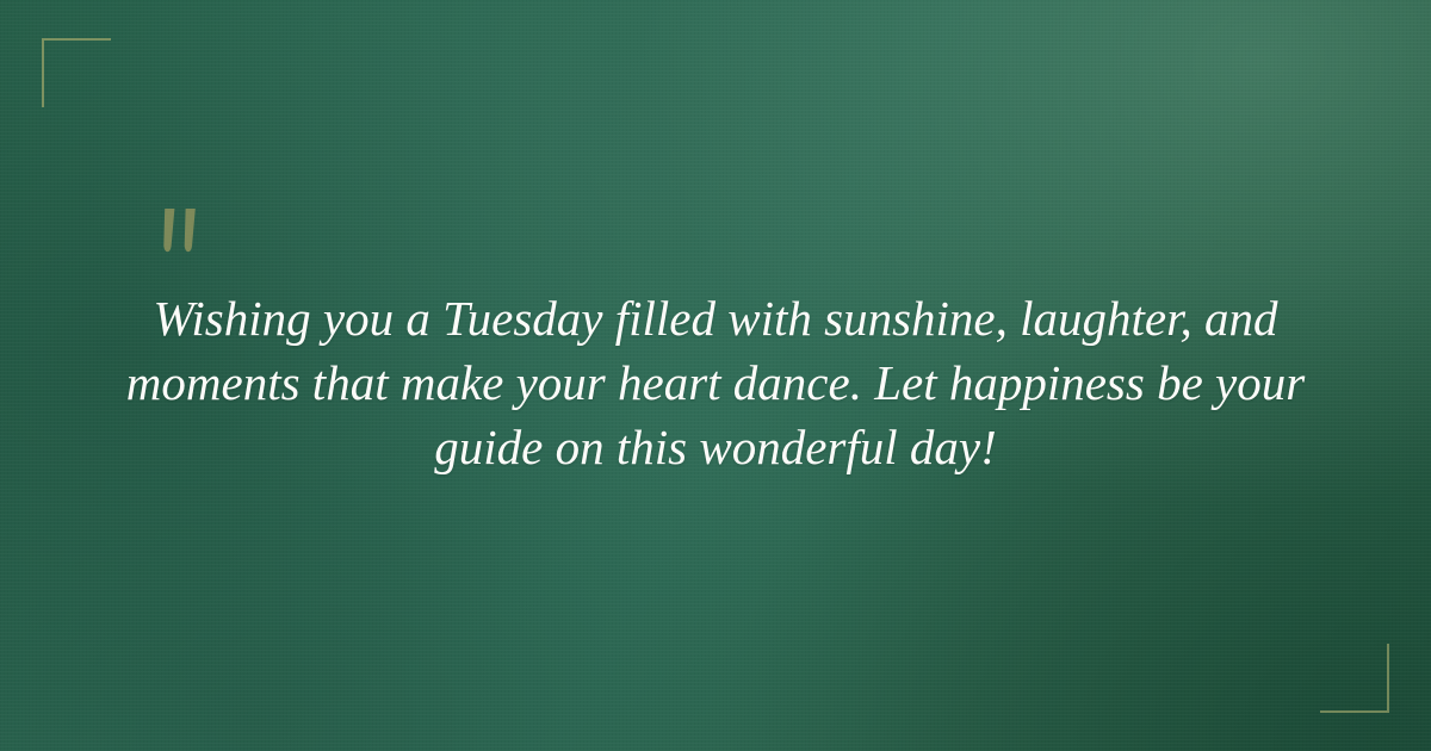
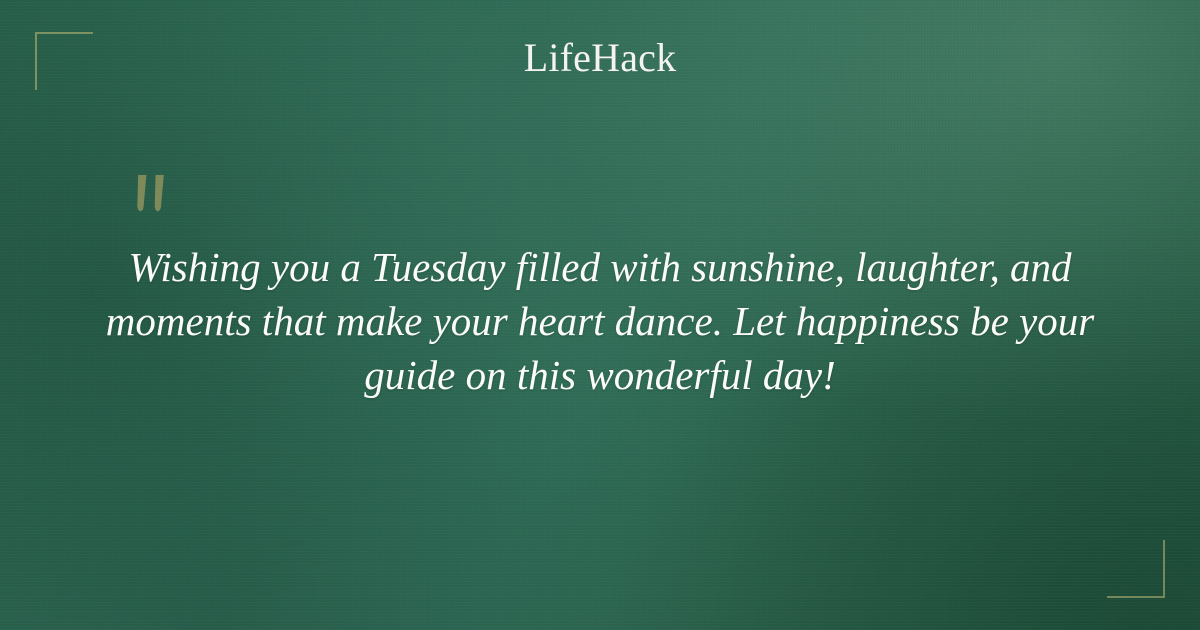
+ LifeHack
  Wishing you a Tuesday filled with sunshine, laughter, and moments that make your heart dance. Let happiness be your guide on this wonderful day!
